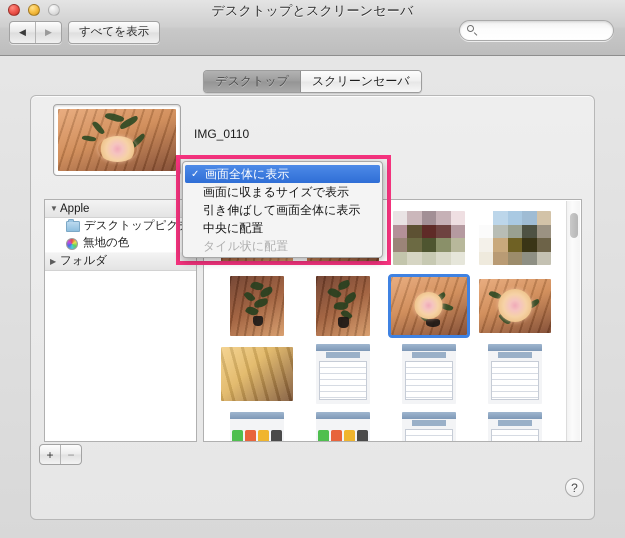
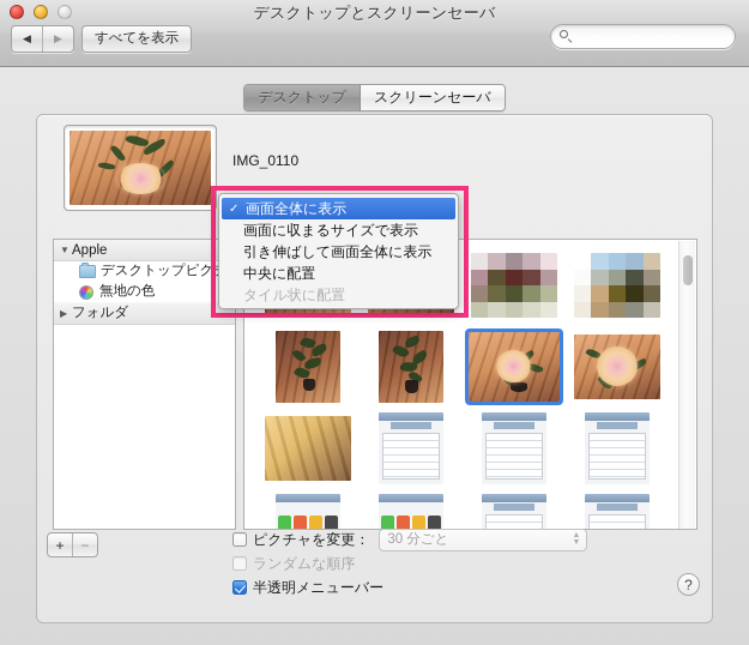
  デスクトップとスクリーンセーバ
  ◀
  ▶
  すべてを表示
  デスクトップ
  スクリーンセーバ
  IMG_0110
  ▼
  Apple
  デスクトップピク
  無地の色
  ▶
  フォルダ
  +
  −
+ ピクチャを変更：
+ 30 分ごと
+ ランダムな順序
+ 半透明メニューバー
  ?
  ✓
  画面全体に表示
  画面に収まるサイズで表示
  引き伸ばして画面全体に表示
  中央に配置
  タイル状に配置
